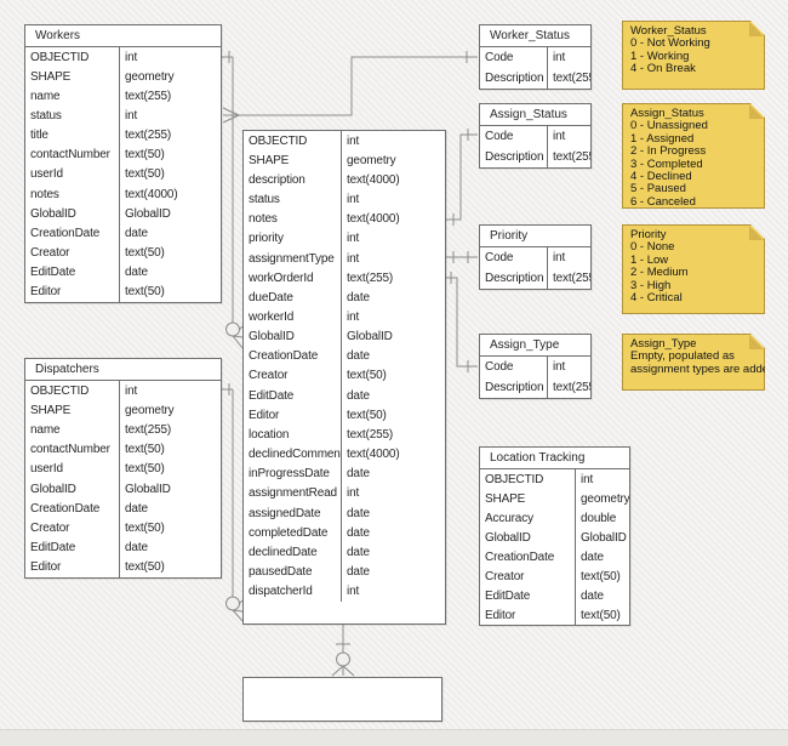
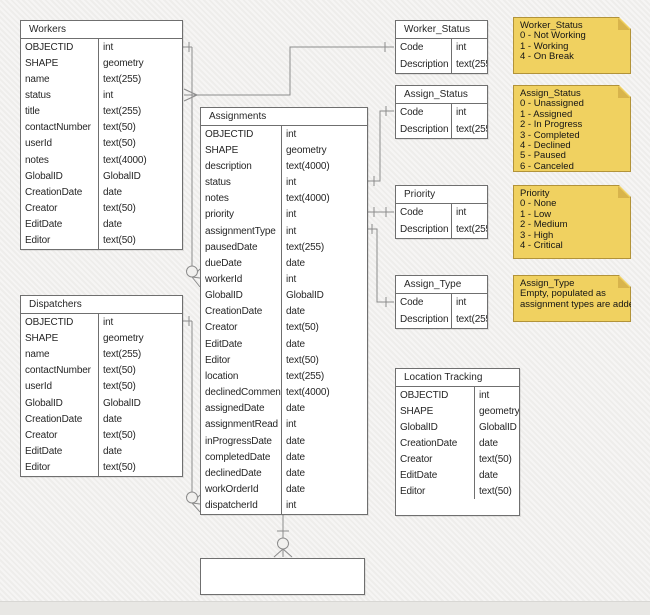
  Workers
  OBJECTID
  int
  SHAPE
  geometry
  name
  text(255)
  status
  int
  title
  text(255)
  contactNumber
  text(50)
  userId
  text(50)
  notes
  text(4000)
  GlobalID
  GlobalID
  CreationDate
  date
  Creator
  text(50)
  EditDate
  date
  Editor
  text(50)
  Dispatchers
  OBJECTID
  int
  SHAPE
  geometry
  name
  text(255)
  contactNumber
  text(50)
  userId
  text(50)
  GlobalID
  GlobalID
  CreationDate
  date
  Creator
  text(50)
  EditDate
  date
  Editor
  text(50)
+ Assignments
  OBJECTID
  int
  SHAPE
  geometry
  description
  text(4000)
  status
  int
  notes
  text(4000)
  priority
  int
  assignmentType
  int
- workOrderId
+ pausedDate
  text(255)
  dueDate
  date
  workerId
  int
  GlobalID
  GlobalID
  CreationDate
  date
  Creator
  text(50)
  EditDate
  date
  Editor
  text(50)
  location
  text(255)
  declinedCommen
  text(4000)
- inProgressDate
+ assignedDate
  date
  assignmentRead
  int
- assignedDate
+ inProgressDate
  date
  completedDate
  date
  declinedDate
  date
- pausedDate
+ workOrderId
  date
  dispatcherId
  int
  Worker_Status
  Code
  int
  Description
  text(25
  Assign_Status
  Code
  int
  Description
  text(25
  Priority
  Code
  int
  Description
  text(25
  Assign_Type
  Code
  int
  Description
  text(25
  Location Tracking
  OBJECTID
  int
  SHAPE
  geometry
- Accuracy
- double
  GlobalID
  GlobalID
  CreationDate
  date
  Creator
  text(50)
  EditDate
  date
  Editor
  text(50)
  Worker_Status
  0 - Not Working
  1 - Working
  4 - On Break
  Assign_Status
  0 - Unassigned
  1 - Assigned
  2 - In Progress
  3 - Completed
  4 - Declined
  5 - Paused
  6 - Canceled
  Priority
  0 - None
  1 - Low
  2 - Medium
  3 - High
  4 - Critical
  Assign_Type
  Empty, populated as
  assignment types are add
